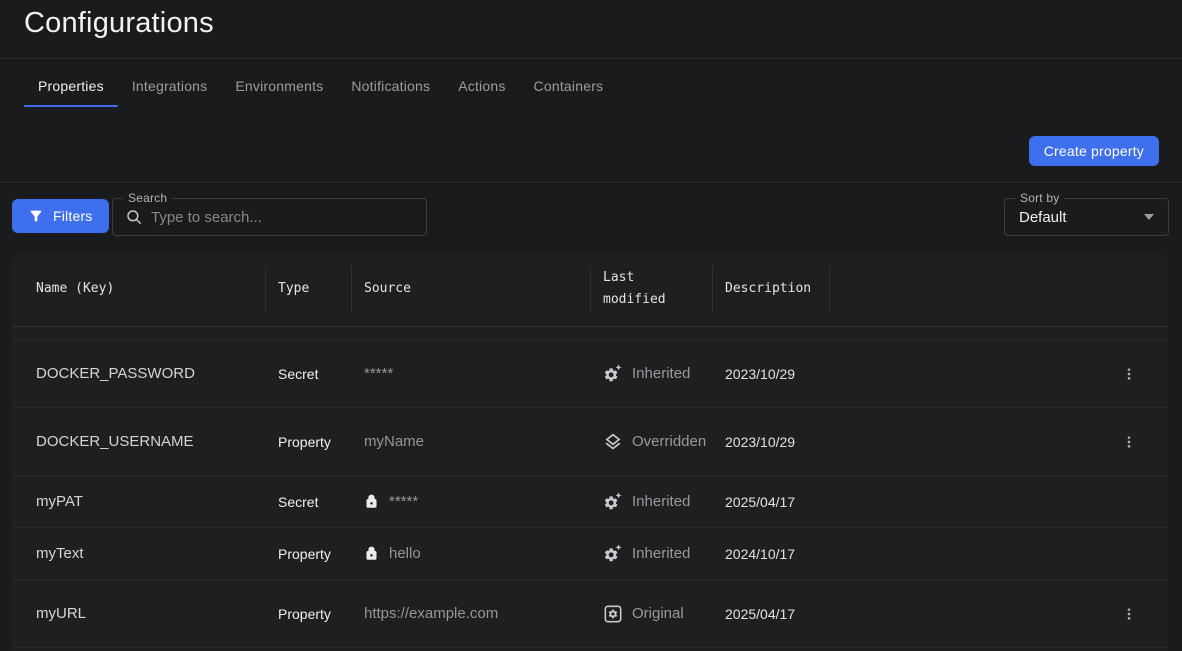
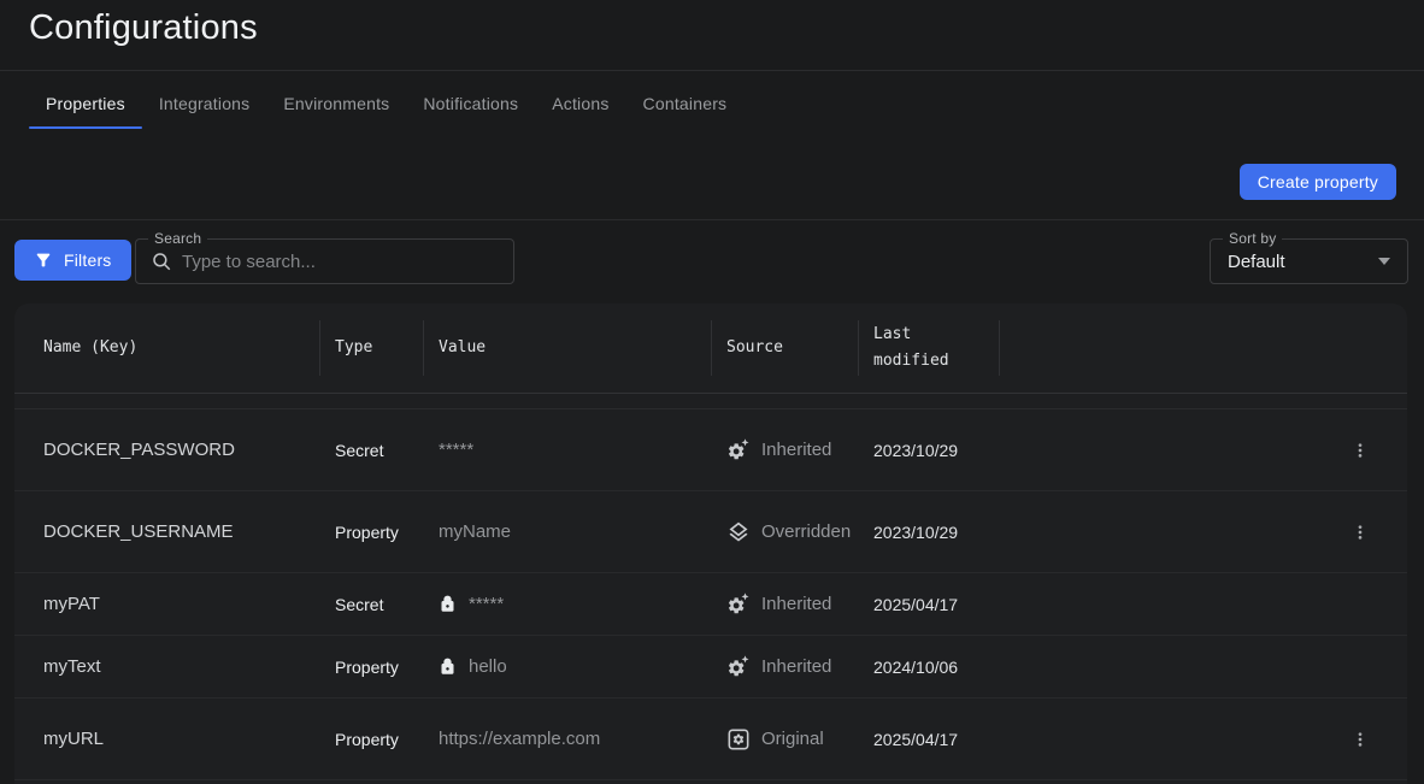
  Configurations
  Properties
  Integrations
  Environments
  Notifications
  Actions
  Containers
  Create property
  Filters
  Search
  Type to search...
  Sort by
  Default
  Name (Key)
  Type
+ Value
  Source
  Last modified
- Description
  DOCKER_PASSWORD
  Secret
  *****
  Inherited
  2023/10/29
  DOCKER_USERNAME
  Property
  myName
  Overridden
  2023/10/29
  myPAT
  Secret
  *****
  Inherited
  2025/04/17
  myText
  Property
  hello
  Inherited
- 2024/10/17
+ 2024/10/06
  myURL
  Property
  https://example.com
  Original
  2025/04/17
